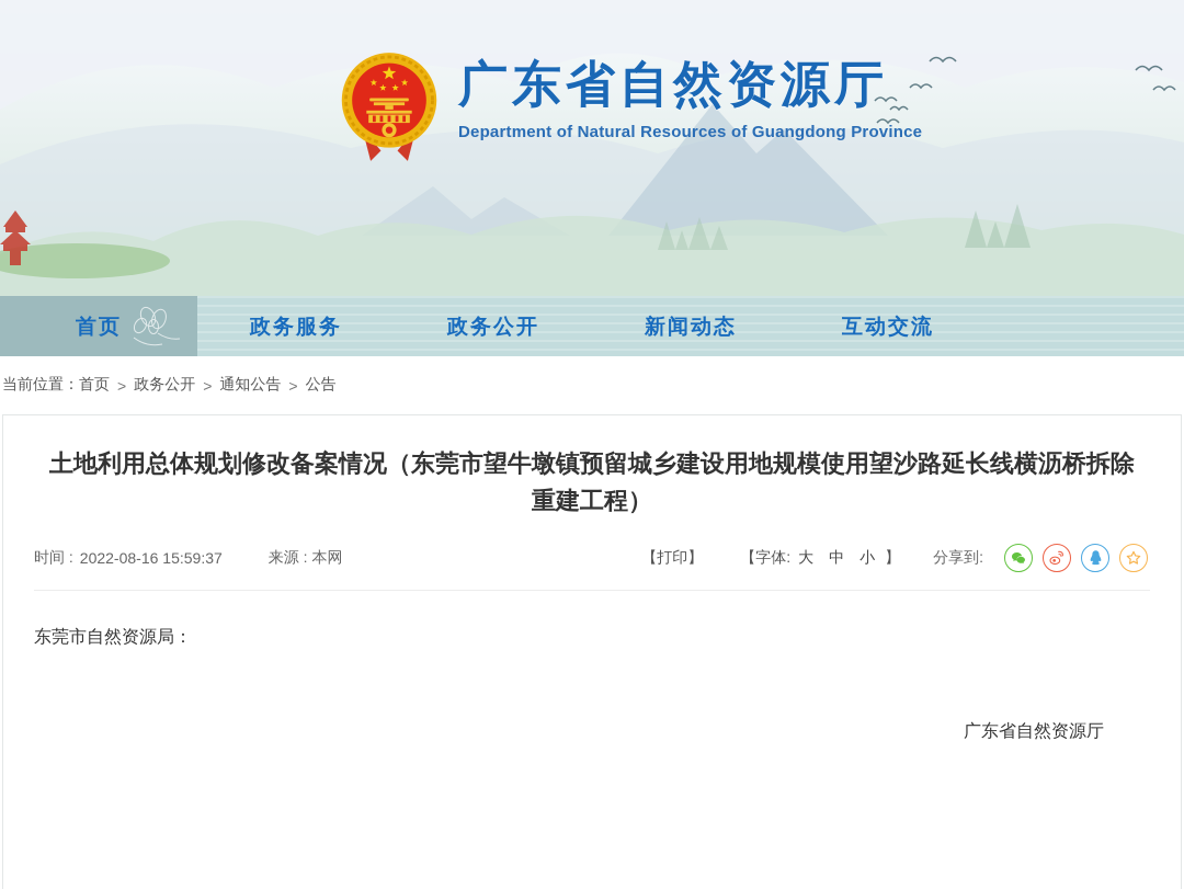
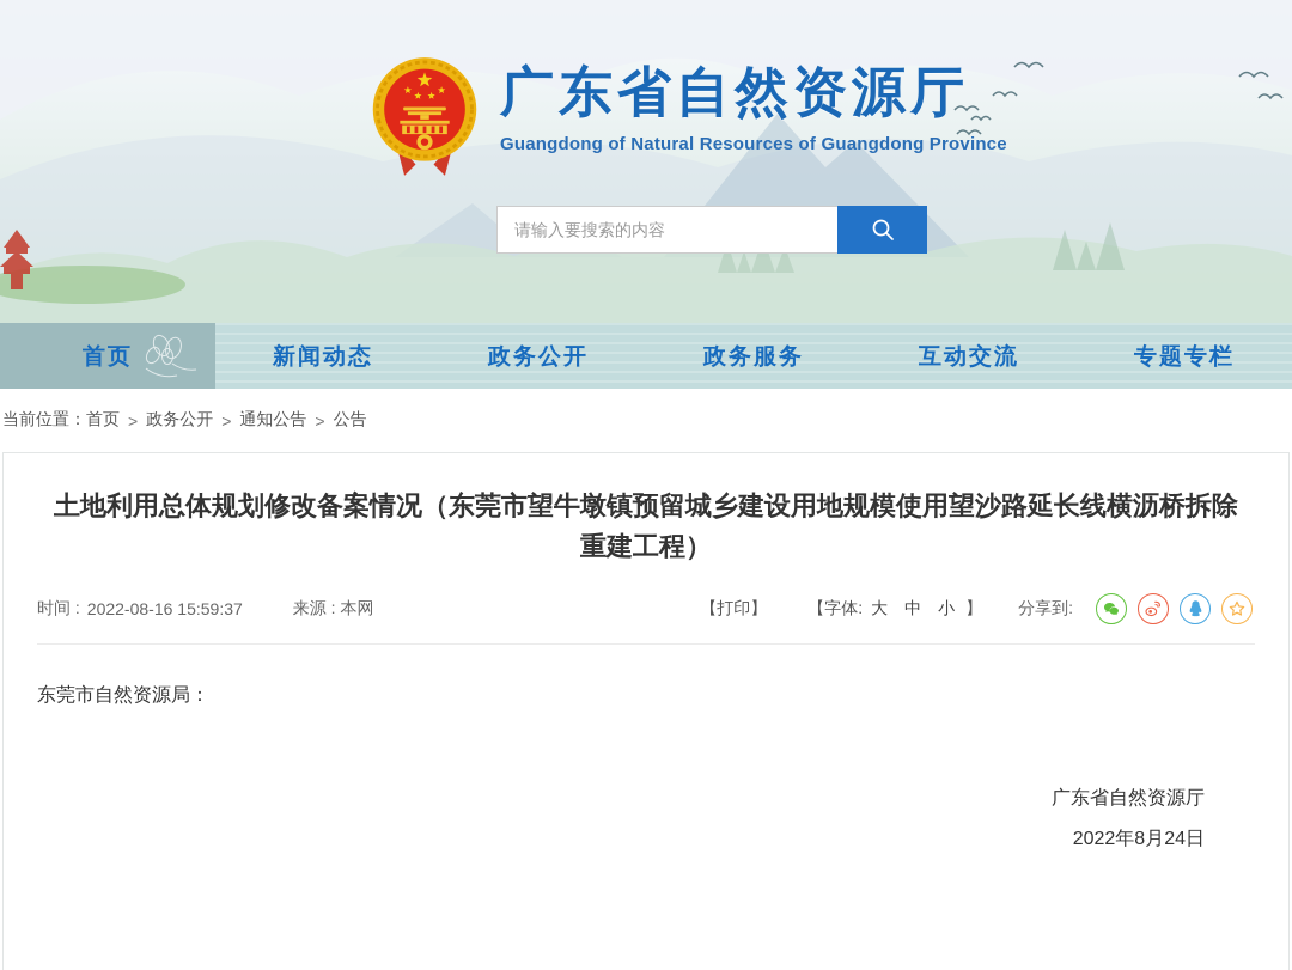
  广东省自然资源厅
- Department of Natural Resources of Guangdong Province
+ Guangdong of Natural Resources of Guangdong Province
+ 请输入要搜索的内容
  首页
- 政务服务
+ 新闻动态
  政务公开
- 新闻动态
+ 政务服务
  互动交流
+ 专题专栏
  当前位置：
  首页
  >
  政务公开
  >
  通知公告
  >
  公告
  土地利用总体规划修改备案情况（东莞市望牛墩镇预留城乡建设用地规模使用望沙路延长线横沥桥拆除重建工程）
  时间 :
  2022-08-16 15:59:37
  来源 : 本网
  【打印】
  【字体:
  大
  中
  小
  】
  分享到:
  东莞市自然资源局：
  广东省自然资源厅
+ 2022年8月24日
